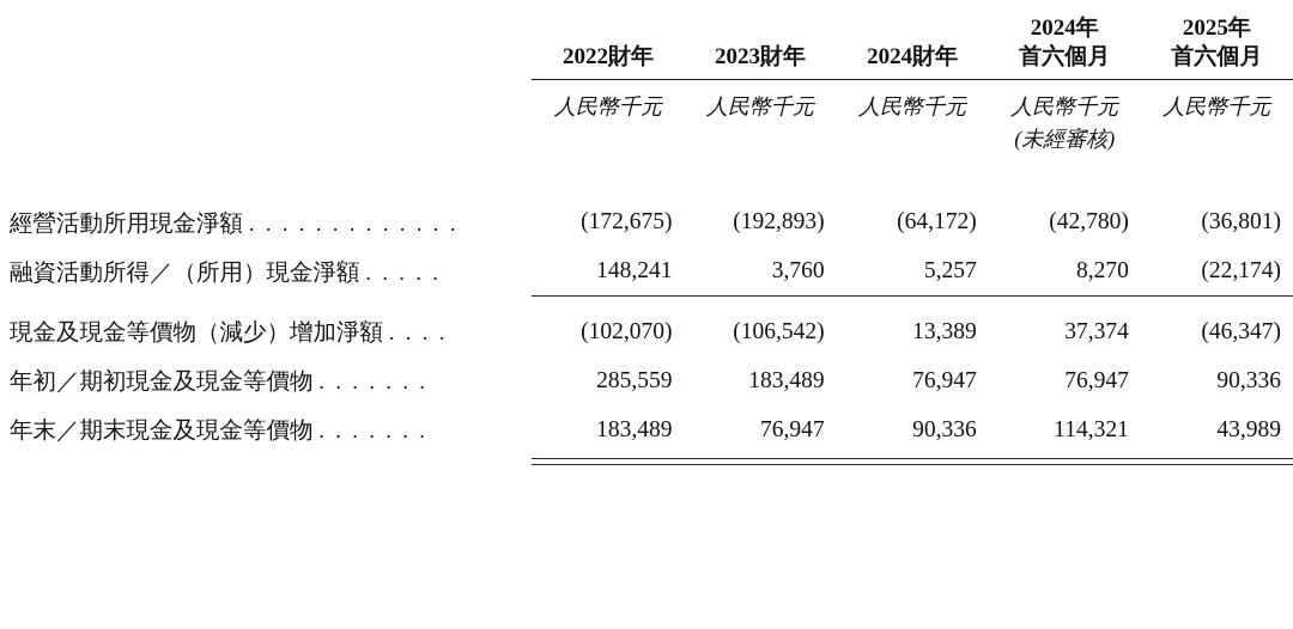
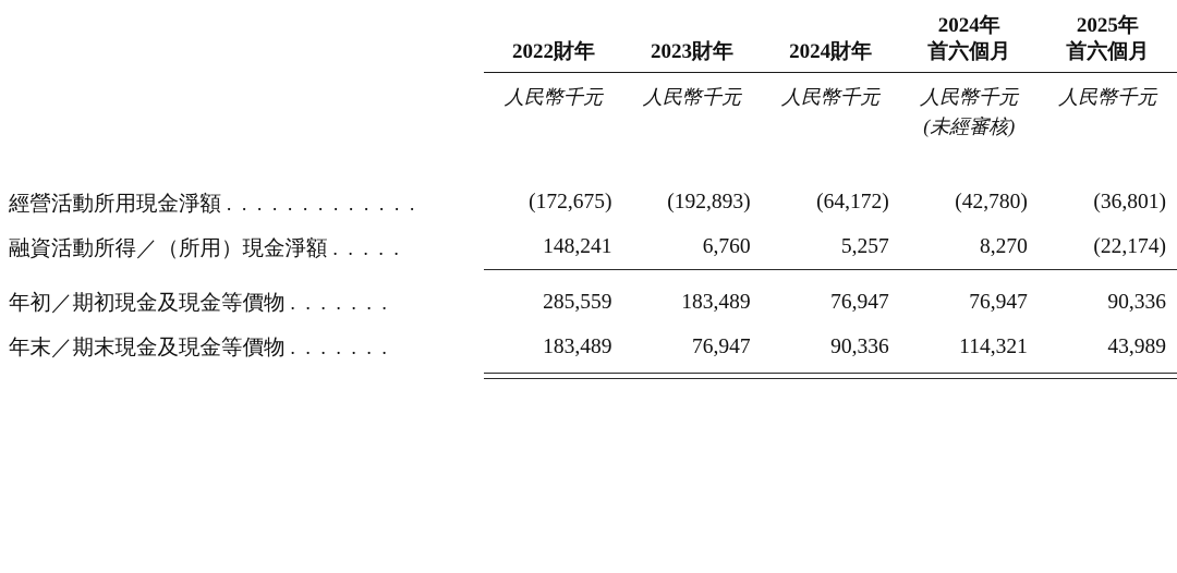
  	2022財年	2023財年	2024財年	2024年 首六個月	2025年 首六個月
  	人民幣千元	人民幣千元	人民幣千元	人民幣千元 (未經審核)	人民幣千元
  經營活動所用現金淨額 . . . . . . . . . . . . .	(172,675)	(192,893)	(64,172)	(42,780)	(36,801)
- 融資活動所得／（所用）現金淨額 . . . . .	148,241	3,760	5,257	8,270	(22,174)
+ 融資活動所得／（所用）現金淨額 . . . . .	148,241	6,760	5,257	8,270	(22,174)
- 現金及現金等價物（減少）增加淨額 . . . .	(102,070)	(106,542)	13,389	37,374	(46,347)
  年初／期初現金及現金等價物 . . . . . . .	285,559	183,489	76,947	76,947	90,336
  年末／期末現金及現金等價物 . . . . . . .	183,489	76,947	90,336	114,321	43,989
